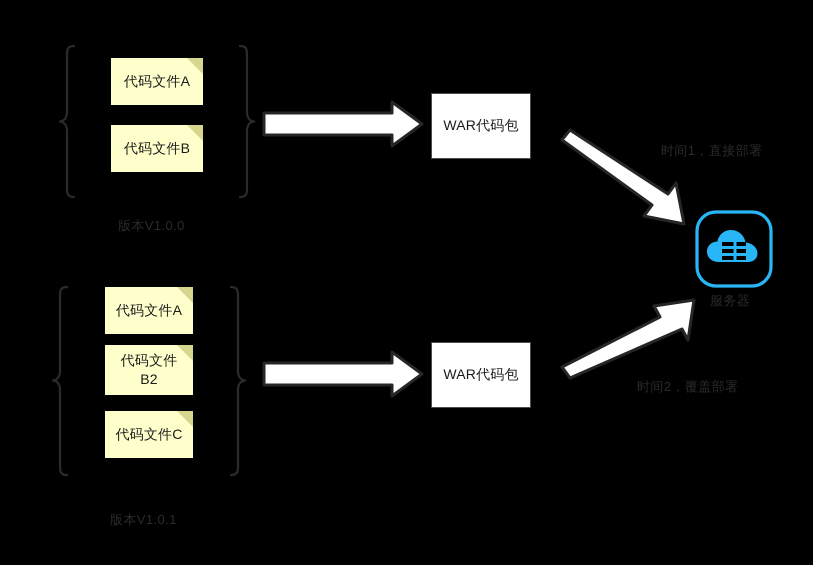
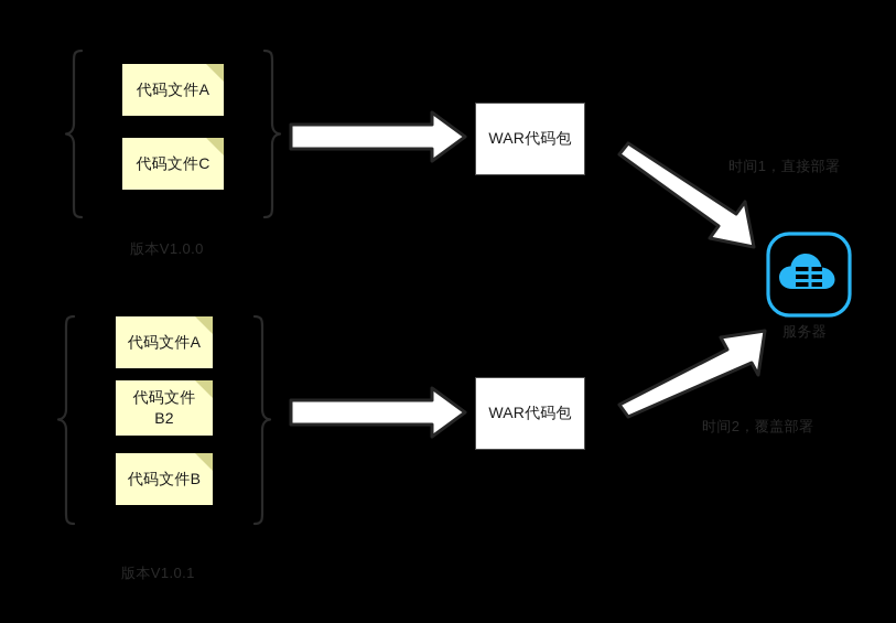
  代码文件A
- 代码文件B
+ 代码文件C
  版本V1.0.0
  WAR代码包
  时间1，直接部署
  服务器
  代码文件A
  代码文件
  B2
- 代码文件C
+ 代码文件B
  版本V1.0.1
  WAR代码包
  时间2，覆盖部署
